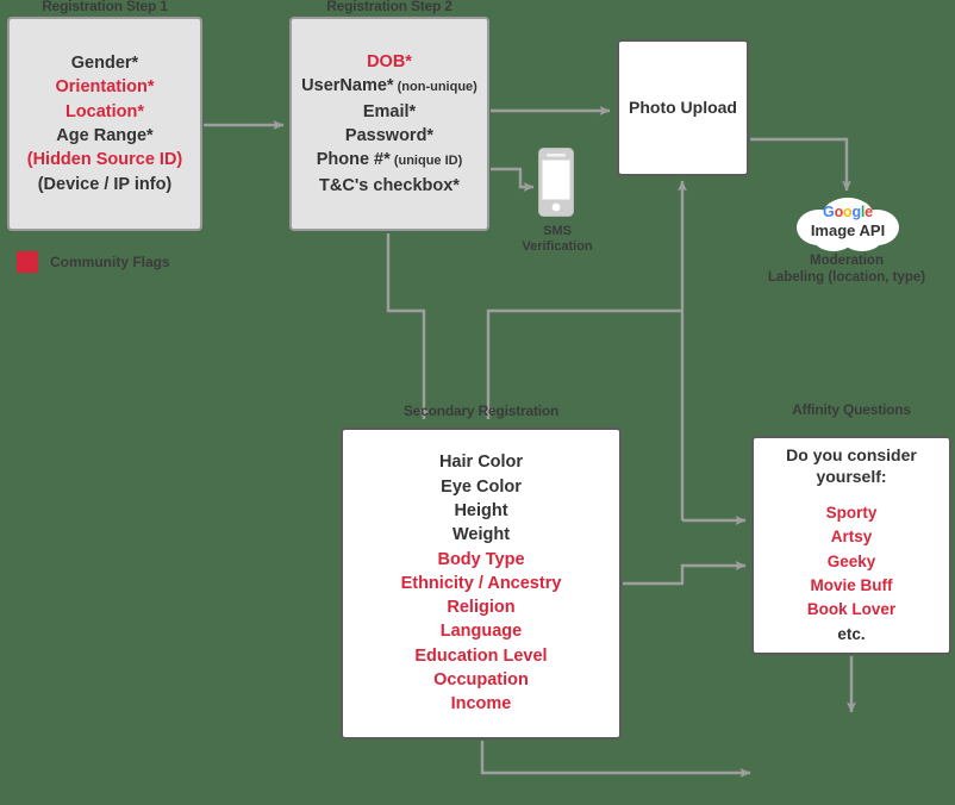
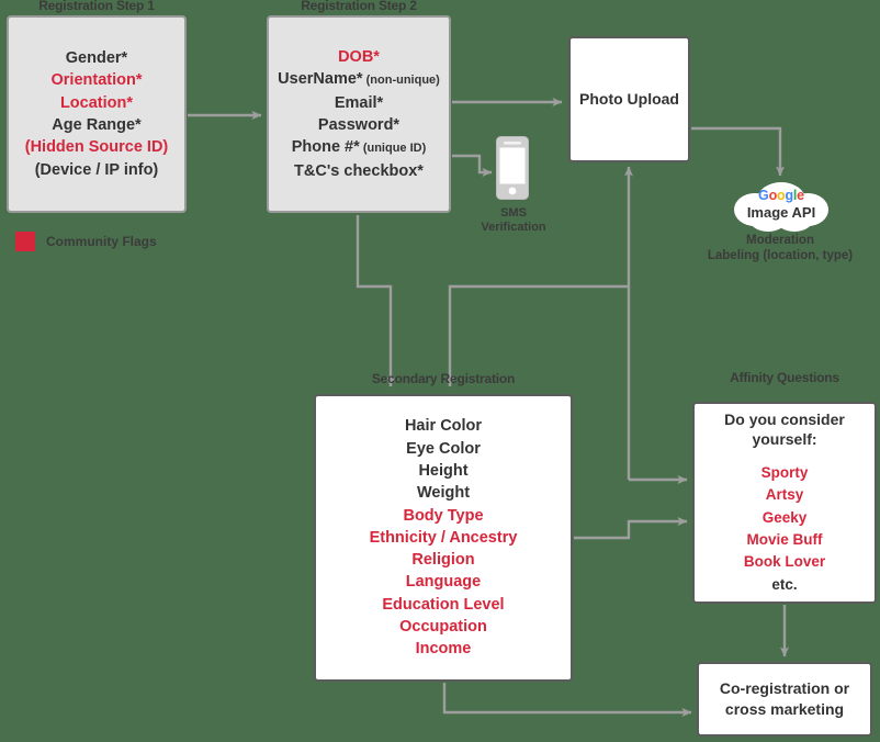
  Registration Step 1
  Registration Step 2
  Secondary Registration
  Affinity Questions
  Gender*
  Orientation*
  Location*
  Age Range*
  (Hidden Source ID)
  (Device / IP info)
  DOB*
  UserName* (non-unique)
  Email*
  Password*
  Phone #* (unique ID)
  T&C's checkbox*
  Photo Upload
  SMS
  Verification
  Google
  Image API
  Moderation
  Labeling (location, type)
  Hair Color
  Eye Color
  Height
  Weight
  Body Type
  Ethnicity / Ancestry
  Religion
  Language
  Education Level
  Occupation
  Income
  Do you consider
  yourself:
  Sporty
  Artsy
  Geeky
  Movie Buff
  Book Lover
  etc.
+ Co-registration or
+ cross marketing
  Community Flags
